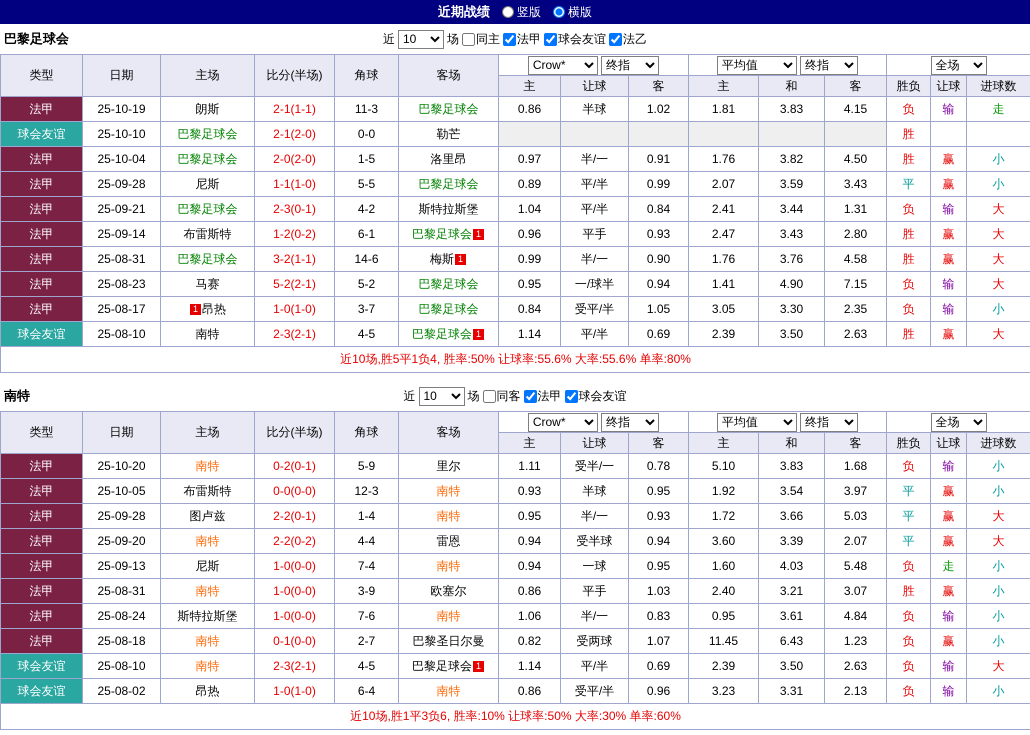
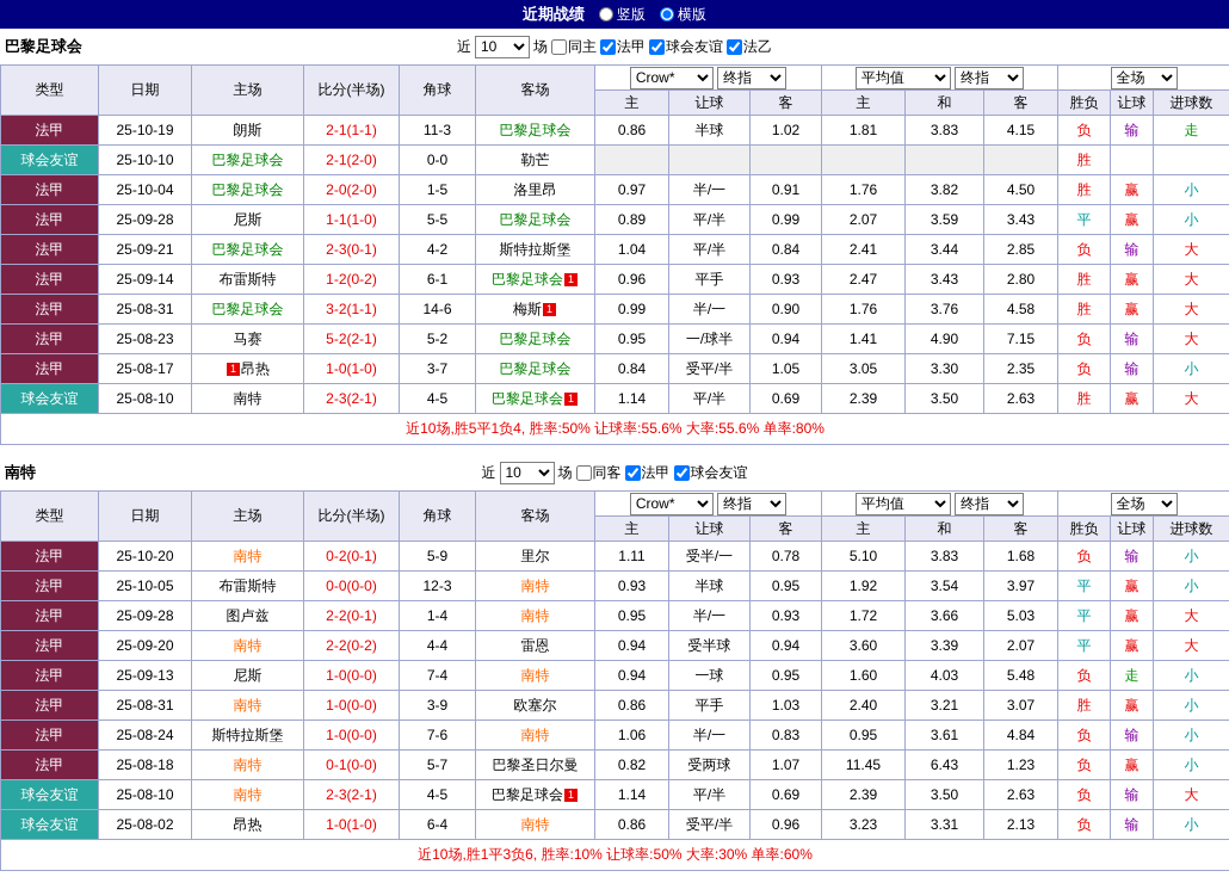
  近期战绩
  竖版
  横版
  巴黎足球会
  近
  10
  场
  同主
  法甲
  球会友谊
  法乙
  类型	日期	主场	比分(半场)	角球	客场	Crow* 终指	平均值 终指	全场
  主	让球	客	主	和	客	胜负	让球	进球数
  法甲	25-10-19	朗斯	2-1(1-1)	11-3	巴黎足球会	0.86	半球	1.02	1.81	3.83	4.15	负	输	走
  球会友谊	25-10-10	巴黎足球会	2-1(2-0)	0-0	勒芒							胜
  法甲	25-10-04	巴黎足球会	2-0(2-0)	1-5	洛里昂	0.97	半/一	0.91	1.76	3.82	4.50	胜	赢	小
  法甲	25-09-28	尼斯	1-1(1-0)	5-5	巴黎足球会	0.89	平/半	0.99	2.07	3.59	3.43	平	赢	小
- 法甲	25-09-21	巴黎足球会	2-3(0-1)	4-2	斯特拉斯堡	1.04	平/半	0.84	2.41	3.44	1.31	负	输	大
+ 法甲	25-09-21	巴黎足球会	2-3(0-1)	4-2	斯特拉斯堡	1.04	平/半	0.84	2.41	3.44	2.85	负	输	大
  法甲	25-09-14	布雷斯特	1-2(0-2)	6-1	巴黎足球会 1	0.96	平手	0.93	2.47	3.43	2.80	胜	赢	大
  法甲	25-08-31	巴黎足球会	3-2(1-1)	14-6	梅斯 1	0.99	半/一	0.90	1.76	3.76	4.58	胜	赢	大
  法甲	25-08-23	马赛	5-2(2-1)	5-2	巴黎足球会	0.95	一/球半	0.94	1.41	4.90	7.15	负	输	大
  法甲	25-08-17	1 昂热	1-0(1-0)	3-7	巴黎足球会	0.84	受平/半	1.05	3.05	3.30	2.35	负	输	小
  球会友谊	25-08-10	南特	2-3(2-1)	4-5	巴黎足球会 1	1.14	平/半	0.69	2.39	3.50	2.63	胜	赢	大
  近10场,胜5平1负4, 胜率:50% 让球率:55.6% 大率:55.6% 单率:80%
  南特
  近
  10
  场
  同客
  法甲
  球会友谊
  类型	日期	主场	比分(半场)	角球	客场	Crow* 终指	平均值 终指	全场
  主	让球	客	主	和	客	胜负	让球	进球数
  法甲	25-10-20	南特	0-2(0-1)	5-9	里尔	1.11	受半/一	0.78	5.10	3.83	1.68	负	输	小
  法甲	25-10-05	布雷斯特	0-0(0-0)	12-3	南特	0.93	半球	0.95	1.92	3.54	3.97	平	赢	小
  法甲	25-09-28	图卢兹	2-2(0-1)	1-4	南特	0.95	半/一	0.93	1.72	3.66	5.03	平	赢	大
  法甲	25-09-20	南特	2-2(0-2)	4-4	雷恩	0.94	受半球	0.94	3.60	3.39	2.07	平	赢	大
  法甲	25-09-13	尼斯	1-0(0-0)	7-4	南特	0.94	一球	0.95	1.60	4.03	5.48	负	走	小
  法甲	25-08-31	南特	1-0(0-0)	3-9	欧塞尔	0.86	平手	1.03	2.40	3.21	3.07	胜	赢	小
  法甲	25-08-24	斯特拉斯堡	1-0(0-0)	7-6	南特	1.06	半/一	0.83	0.95	3.61	4.84	负	输	小
- 法甲	25-08-18	南特	0-1(0-0)	2-7	巴黎圣日尔曼	0.82	受两球	1.07	11.45	6.43	1.23	负	赢	小
+ 法甲	25-08-18	南特	0-1(0-0)	5-7	巴黎圣日尔曼	0.82	受两球	1.07	11.45	6.43	1.23	负	赢	小
  球会友谊	25-08-10	南特	2-3(2-1)	4-5	巴黎足球会 1	1.14	平/半	0.69	2.39	3.50	2.63	负	输	大
  球会友谊	25-08-02	昂热	1-0(1-0)	6-4	南特	0.86	受平/半	0.96	3.23	3.31	2.13	负	输	小
  近10场,胜1平3负6, 胜率:10% 让球率:50% 大率:30% 单率:60%
